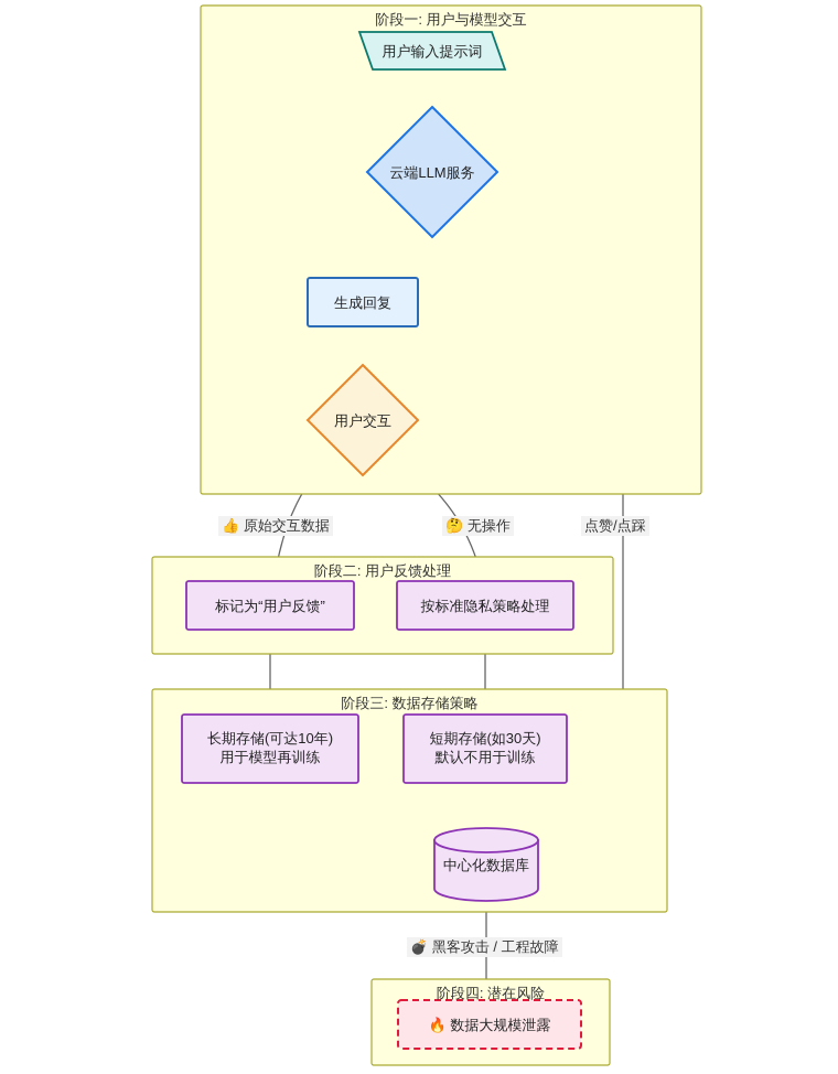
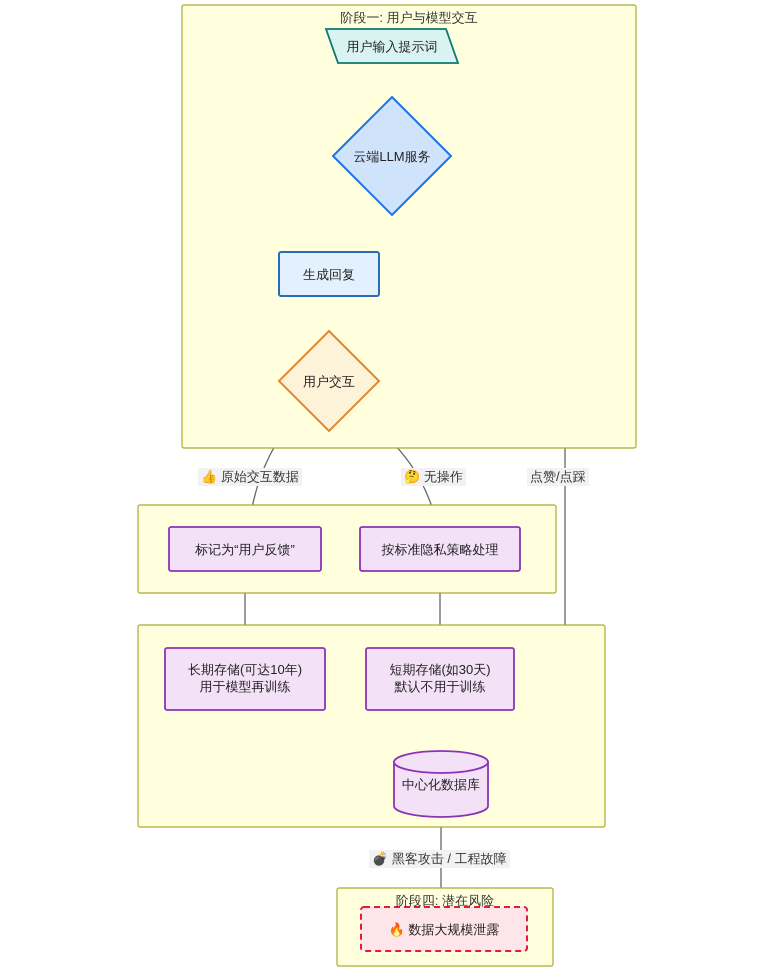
  阶段一: 用户与模型交互
- 阶段二: 用户反馈处理
- 阶段三: 数据存储策略
  阶段四: 潜在风险
  用户输入提示词
  云端LLM服务
  生成回复
  用户交互
  标记为“用户反馈”
  按标准隐私策略处理
  长期存储(可达10年)
  用于模型再训练
  短期存储(如30天)
  默认不用于训练
  中心化数据库
  🔥 数据大规模泄露
  👍 原始交互数据
  🤔 无操作
  点赞/点踩
  💣 黑客攻击 / 工程故障
